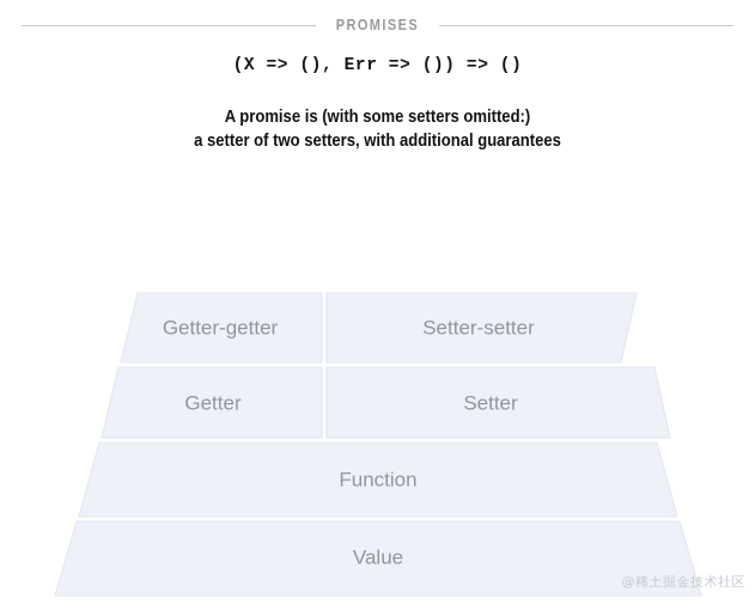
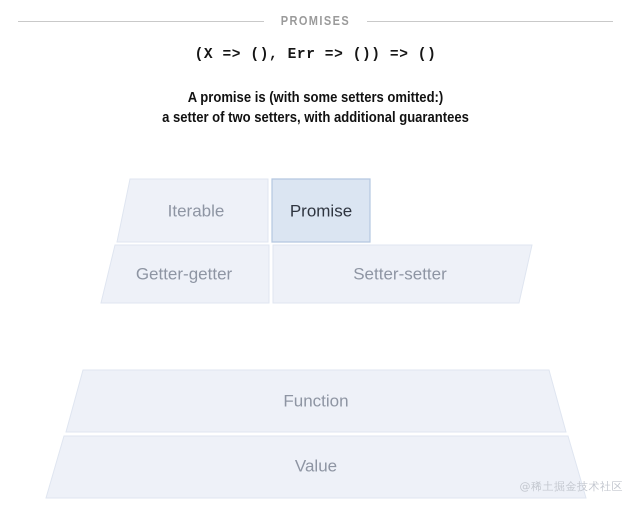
  PROMISES
  (X => (), Err => ()) => ()
  A promise is (with some setters omitted:)
  a setter of two setters, with additional guarantees
+ Iterable
+ Promise
  Getter-getter
  Setter-setter
- Getter
- Setter
  Function
  Value
  @稀土掘金技术社区
